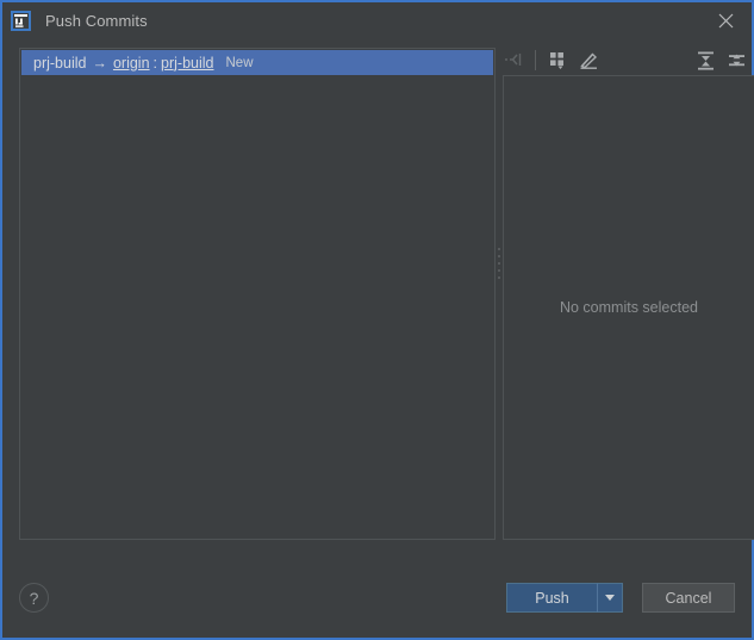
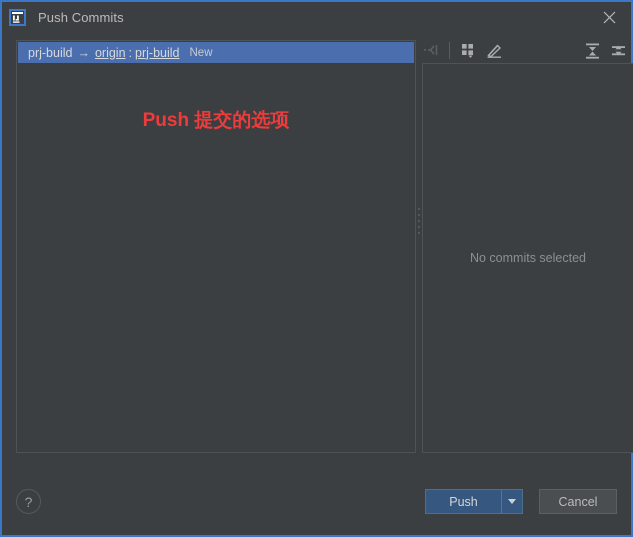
  Push Commits
  prj-build
  →
  origin
  :
  prj-build
  New
+ Push 提交的选项
  No commits selected
  ?
  Push
  Cancel
